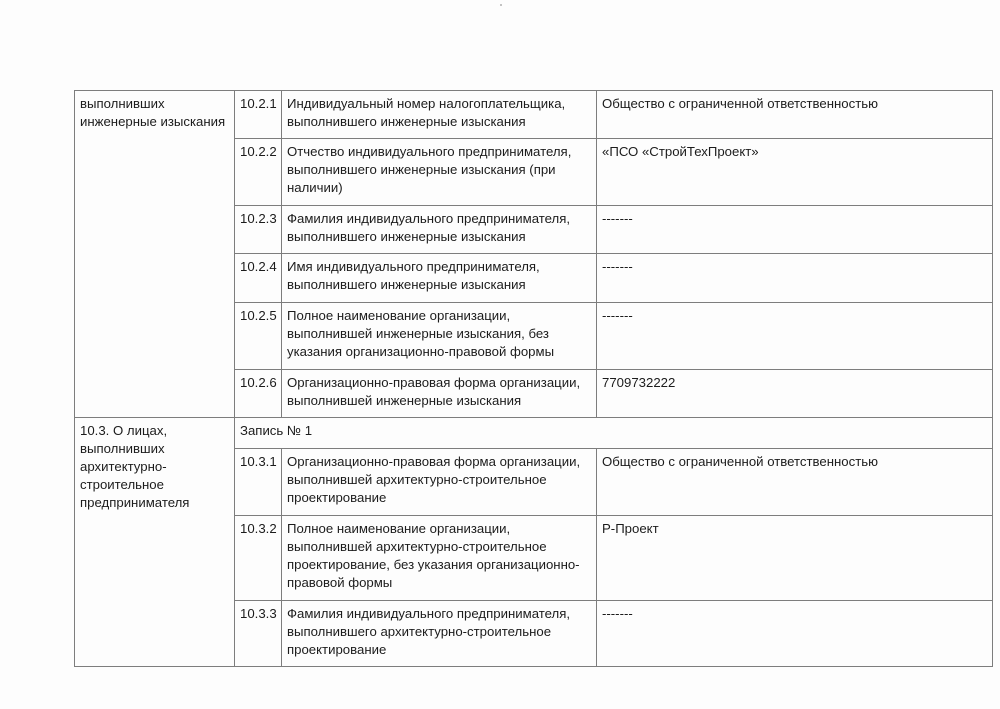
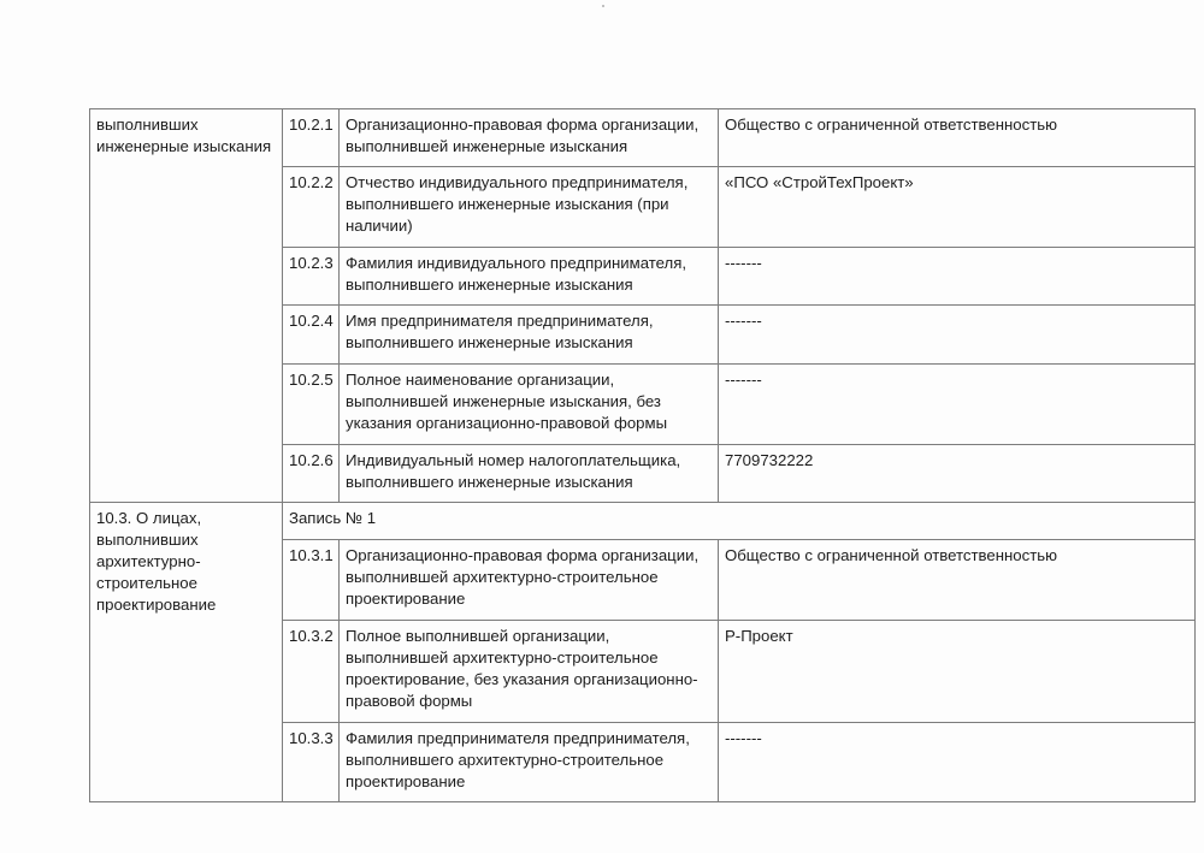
- выполнивших инженерные изыскания	10.2.1	Индивидуальный номер налогоплательщика, выполнившего инженерные изыскания	Общество с ограниченной ответственностью
+ выполнивших инженерные изыскания	10.2.1	Организационно-правовая форма организации, выполнившей инженерные изыскания	Общество с ограниченной ответственностью
  10.2.2	Отчество индивидуального предпринимателя, выполнившего инженерные изыскания (при наличии)	«ПСО «СтройТехПроект»
  10.2.3	Фамилия индивидуального предпринимателя, выполнившего инженерные изыскания	-------
- 10.2.4	Имя индивидуального предпринимателя, выполнившего инженерные изыскания	-------
+ 10.2.4	Имя предпринимателя предпринимателя, выполнившего инженерные изыскания	-------
  10.2.5	Полное наименование организации, выполнившей инженерные изыскания, без указания организационно-правовой формы	-------
- 10.2.6	Организационно-правовая форма организации, выполнившей инженерные изыскания	7709732222
+ 10.2.6	Индивидуальный номер налогоплательщика, выполнившего инженерные изыскания	7709732222
- 10.3. О лицах, выполнивших архитектурно-строительное предпринимателя	Запись № 1
+ 10.3. О лицах, выполнивших архитектурно-строительное проектирование	Запись № 1
  10.3.1	Организационно-правовая форма организации, выполнившей архитектурно-строительное проектирование	Общество с ограниченной ответственностью
- 10.3.2	Полное наименование организации, выполнившей архитектурно-строительное проектирование, без указания организационно-правовой формы	Р-Проект
+ 10.3.2	Полное выполнившей организации, выполнившей архитектурно-строительное проектирование, без указания организационно-правовой формы	Р-Проект
- 10.3.3	Фамилия индивидуального предпринимателя, выполнившего архитектурно-строительное проектирование	-------
+ 10.3.3	Фамилия предпринимателя предпринимателя, выполнившего архитектурно-строительное проектирование	-------
